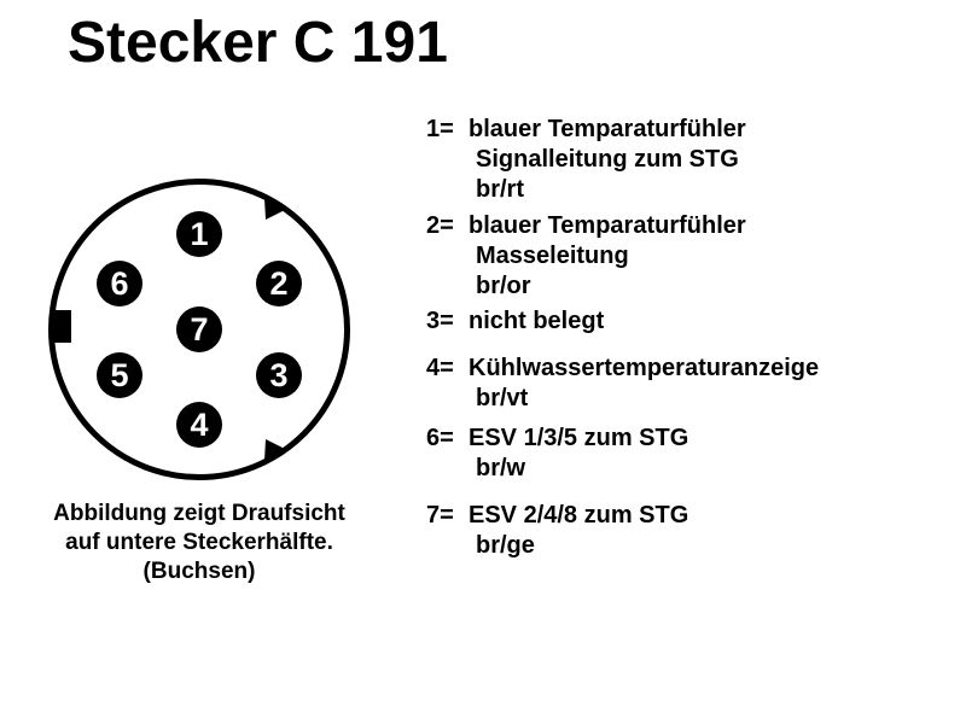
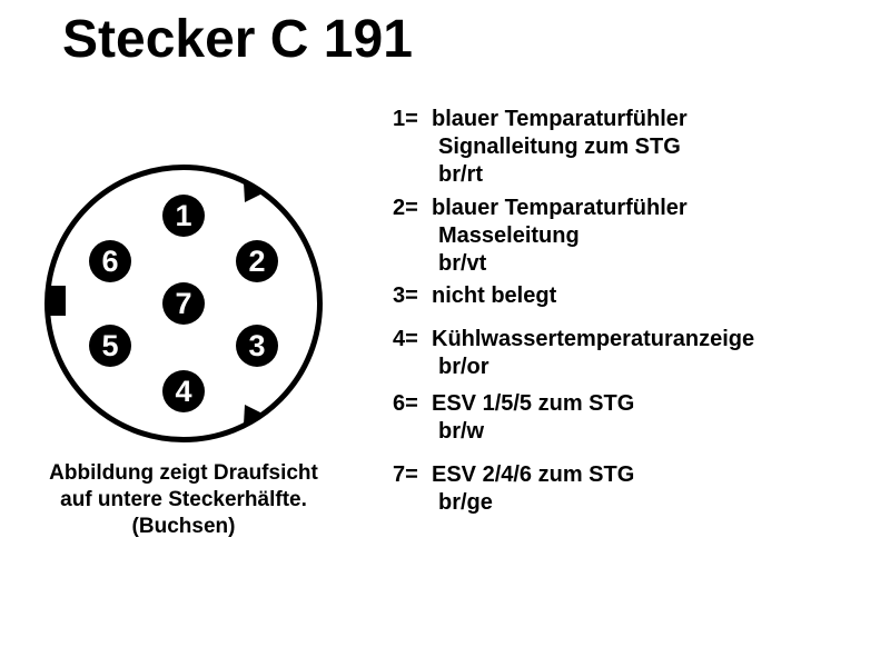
  Stecker C 191
  1
  2
  3
  4
  5
  6
  7
  Abbildung zeigt Draufsicht
  auf untere Steckerhälfte.
  (Buchsen)
  1=
  blauer Temparaturfühler
  Signalleitung zum STG
  br/rt
  2=
  blauer Temparaturfühler
  Masseleitung
- br/or
+ br/vt
  3=
  nicht belegt
  4=
  Kühlwassertemperaturanzeige
- br/vt
+ br/or
  6=
- ESV 1/3/5 zum STG
+ ESV 1/5/5 zum STG
  br/w
  7=
- ESV 2/4/8 zum STG
+ ESV 2/4/6 zum STG
  br/ge
